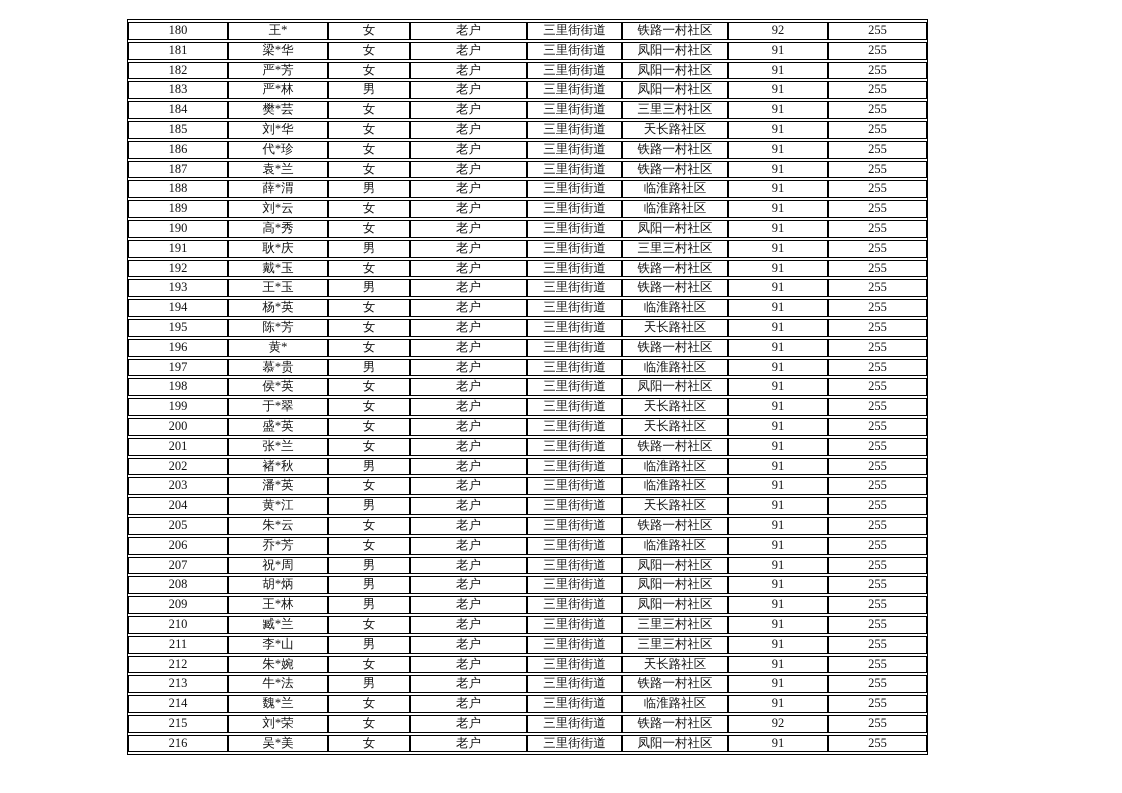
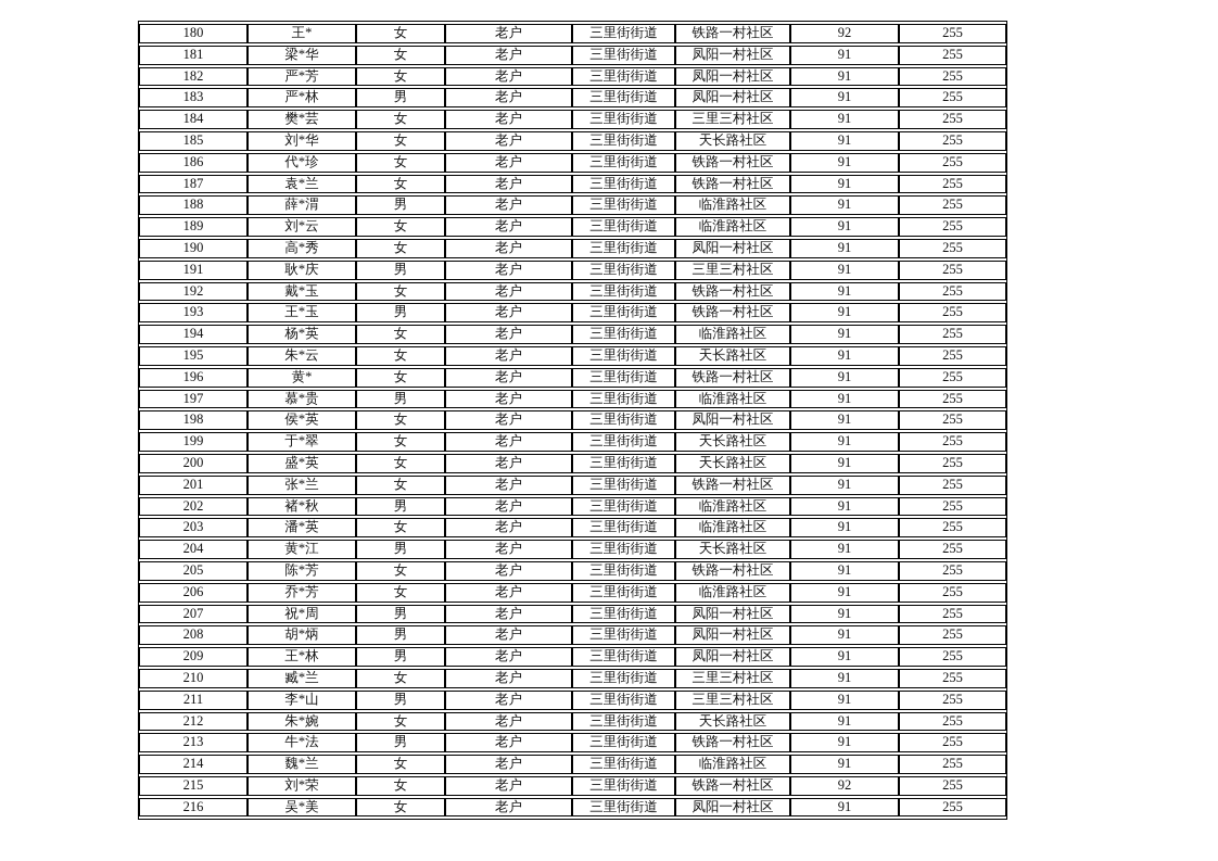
  180	王*	女	老户	三里街街道	铁路一村社区	92	255
  181	梁*华	女	老户	三里街街道	凤阳一村社区	91	255
  182	严*芳	女	老户	三里街街道	凤阳一村社区	91	255
  183	严*林	男	老户	三里街街道	凤阳一村社区	91	255
  184	樊*芸	女	老户	三里街街道	三里三村社区	91	255
  185	刘*华	女	老户	三里街街道	天长路社区	91	255
  186	代*珍	女	老户	三里街街道	铁路一村社区	91	255
  187	袁*兰	女	老户	三里街街道	铁路一村社区	91	255
  188	薛*渭	男	老户	三里街街道	临淮路社区	91	255
  189	刘*云	女	老户	三里街街道	临淮路社区	91	255
  190	高*秀	女	老户	三里街街道	凤阳一村社区	91	255
  191	耿*庆	男	老户	三里街街道	三里三村社区	91	255
  192	戴*玉	女	老户	三里街街道	铁路一村社区	91	255
  193	王*玉	男	老户	三里街街道	铁路一村社区	91	255
  194	杨*英	女	老户	三里街街道	临淮路社区	91	255
- 195	陈*芳	女	老户	三里街街道	天长路社区	91	255
+ 195	朱*云	女	老户	三里街街道	天长路社区	91	255
  196	黄*	女	老户	三里街街道	铁路一村社区	91	255
  197	慕*贵	男	老户	三里街街道	临淮路社区	91	255
  198	侯*英	女	老户	三里街街道	凤阳一村社区	91	255
  199	于*翠	女	老户	三里街街道	天长路社区	91	255
  200	盛*英	女	老户	三里街街道	天长路社区	91	255
  201	张*兰	女	老户	三里街街道	铁路一村社区	91	255
  202	褚*秋	男	老户	三里街街道	临淮路社区	91	255
  203	潘*英	女	老户	三里街街道	临淮路社区	91	255
  204	黄*江	男	老户	三里街街道	天长路社区	91	255
- 205	朱*云	女	老户	三里街街道	铁路一村社区	91	255
+ 205	陈*芳	女	老户	三里街街道	铁路一村社区	91	255
  206	乔*芳	女	老户	三里街街道	临淮路社区	91	255
  207	祝*周	男	老户	三里街街道	凤阳一村社区	91	255
  208	胡*炳	男	老户	三里街街道	凤阳一村社区	91	255
  209	王*林	男	老户	三里街街道	凤阳一村社区	91	255
  210	臧*兰	女	老户	三里街街道	三里三村社区	91	255
  211	李*山	男	老户	三里街街道	三里三村社区	91	255
  212	朱*婉	女	老户	三里街街道	天长路社区	91	255
  213	牛*法	男	老户	三里街街道	铁路一村社区	91	255
  214	魏*兰	女	老户	三里街街道	临淮路社区	91	255
  215	刘*荣	女	老户	三里街街道	铁路一村社区	92	255
  216	吴*美	女	老户	三里街街道	凤阳一村社区	91	255
